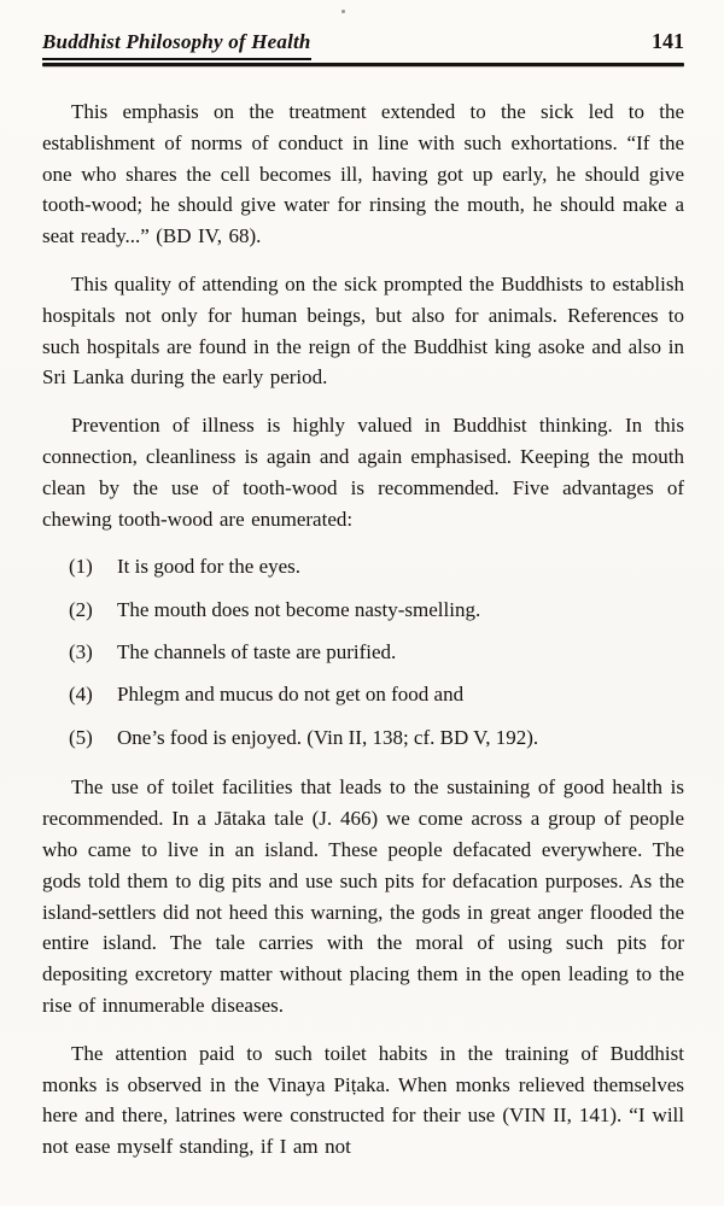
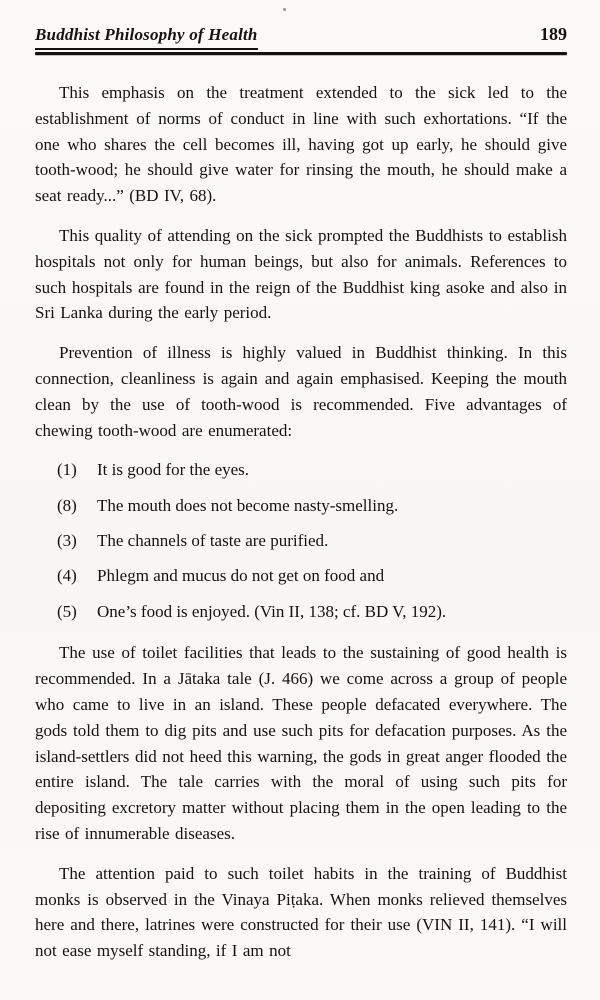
  Buddhist Philosophy of Health
- 141
+ 189
  This emphasis on the treatment extended to the sick led to the establishment of norms of conduct in line with such exhortations. “If the one who shares the cell becomes ill, having got up early, he should give tooth-wood; he should give water for rinsing the mouth, he should make a seat ready...” (BD IV, 68).
  This quality of attending on the sick prompted the Buddhists to establish hospitals not only for human beings, but also for animals. References to such hospitals are found in the reign of the Buddhist king asoke and also in Sri Lanka during the early period.
  Prevention of illness is highly valued in Buddhist thinking. In this connection, cleanliness is again and again emphasised. Keeping the mouth clean by the use of tooth-wood is recommended. Five advantages of chewing tooth-wood are enumerated:
  (1)
  It is good for the eyes.
- (2)
+ (8)
  The mouth does not become nasty-smelling.
  (3)
  The channels of taste are purified.
  (4)
  Phlegm and mucus do not get on food and
  (5)
  One’s food is enjoyed. (Vin II, 138; cf. BD V, 192).
  The use of toilet facilities that leads to the sustaining of good health is recommended. In a Jātaka tale (J. 466) we come across a group of people who came to live in an island. These people defacated everywhere. The gods told them to dig pits and use such pits for defacation purposes. As the island-settlers did not heed this warning, the gods in great anger flooded the entire island. The tale carries with the moral of using such pits for depositing excretory matter without placing them in the open leading to the rise of innumerable diseases.
  The attention paid to such toilet habits in the training of Buddhist monks is observed in the Vinaya Piṭaka. When monks relieved themselves here and there, latrines were constructed for their use (VIN II, 141). “I will not ease myself standing, if I am not
